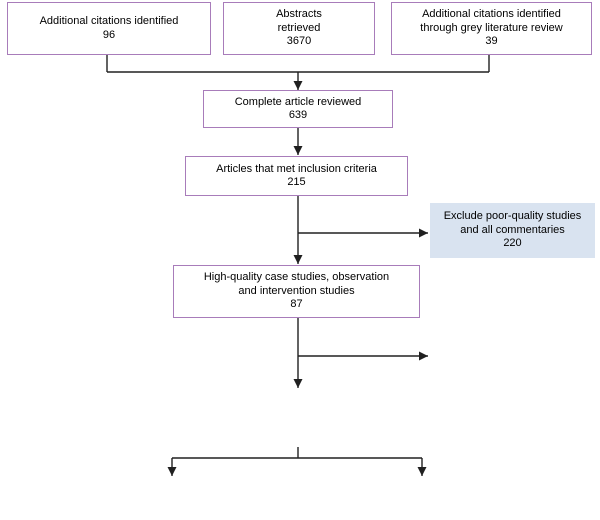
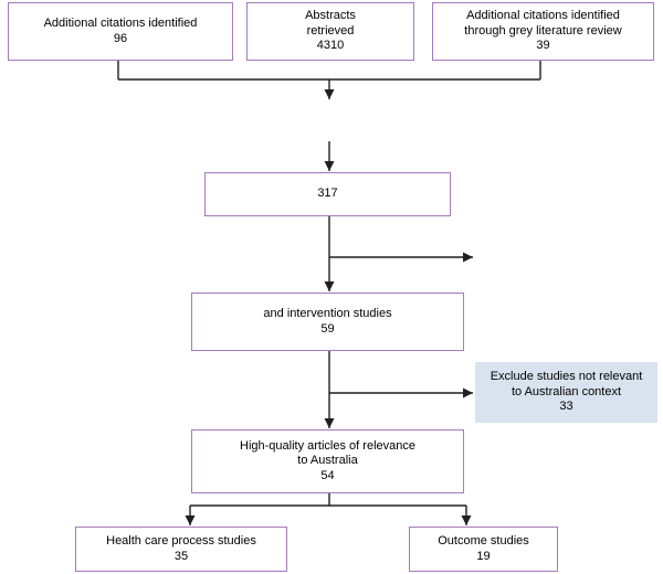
  Additional citations identified
  96
  Abstracts
  retrieved
- 3670
+ 4310
  Additional citations identified
  through grey literature review
  39
- Complete article reviewed
- 639
- Articles that met inclusion criteria
- 215
+ 317
- Exclude poor-quality studies
- and all commentaries
- 220
- High-quality case studies, observation
  and intervention studies
- 87
+ 59
+ Exclude studies not relevant
+ to Australian context
+ 33
+ High-quality articles of relevance
+ to Australia
+ 54
+ Health care process studies
+ 35
+ Outcome studies
+ 19
